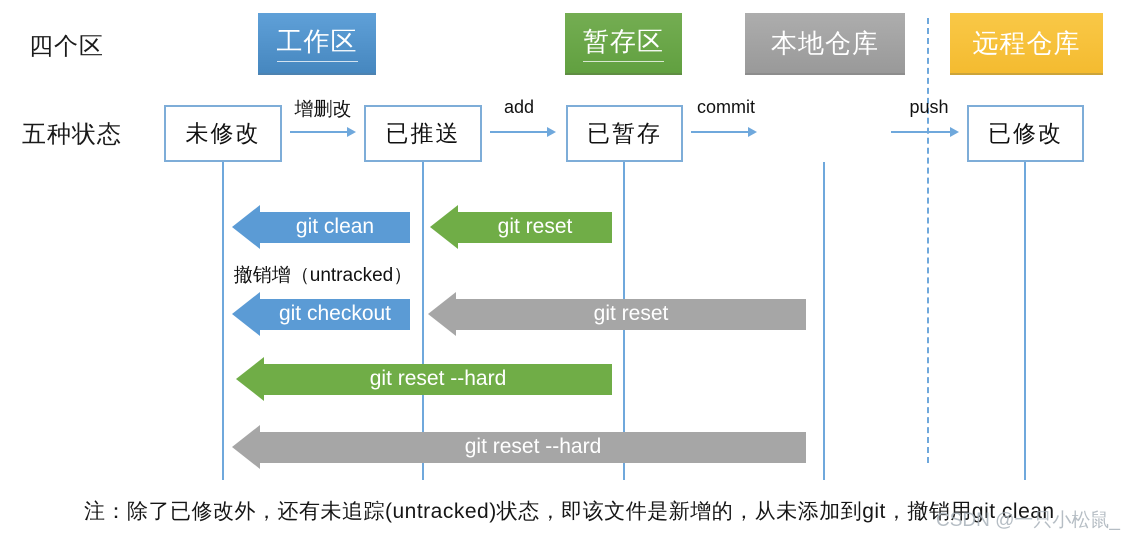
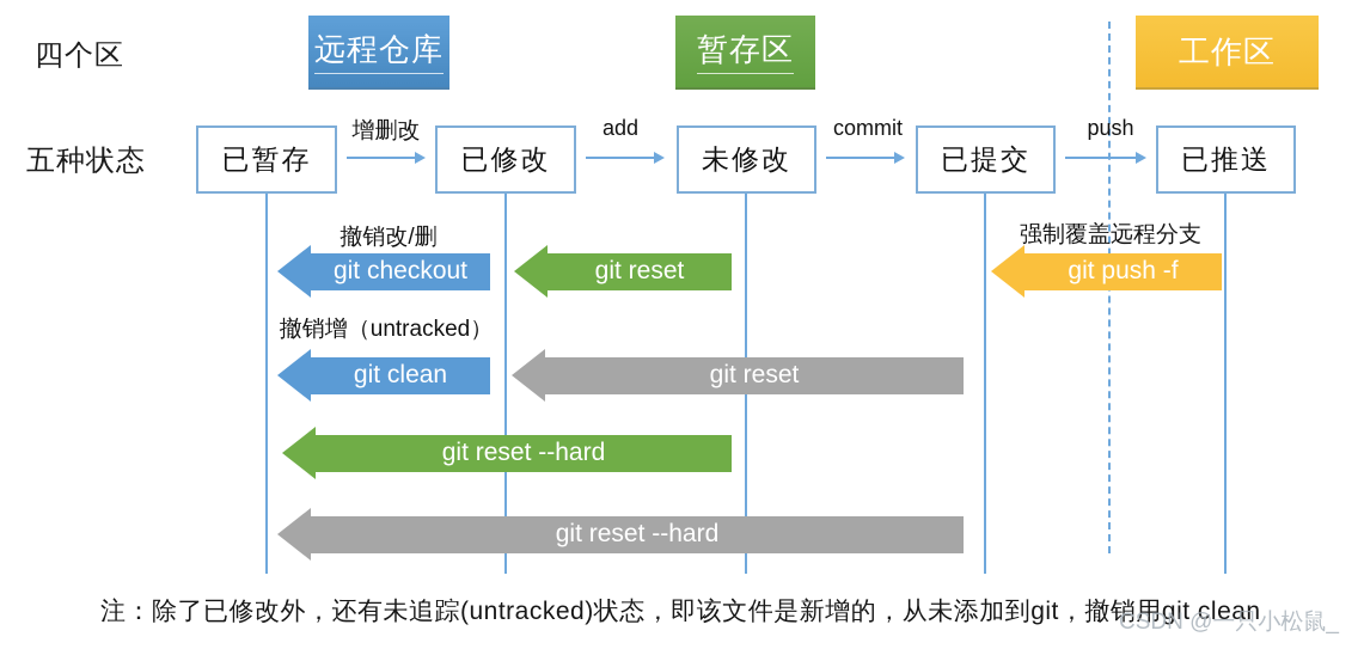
  四个区
  五种状态
- 工作区
+ 远程仓库
  暂存区
- 本地仓库
- 远程仓库
+ 工作区
- 未修改
+ 已暂存
- 已推送
+ 已修改
- 已暂存
+ 未修改
+ 已提交
- 已修改
+ 已推送
  增删改
  add
  commit
  push
+ 撤销改/删
+ 强制覆盖远程分支
  撤销增（untracked）
- git clean
+ git checkout
  git reset
+ git push -f
- git checkout
+ git clean
  git reset
  git reset --hard
  git reset --hard
  注：除了已修改外，还有未追踪(untracked)状态，即该文件是新增的，从未添加到git，撤销用git clean
  CSDN @一只小松鼠_
